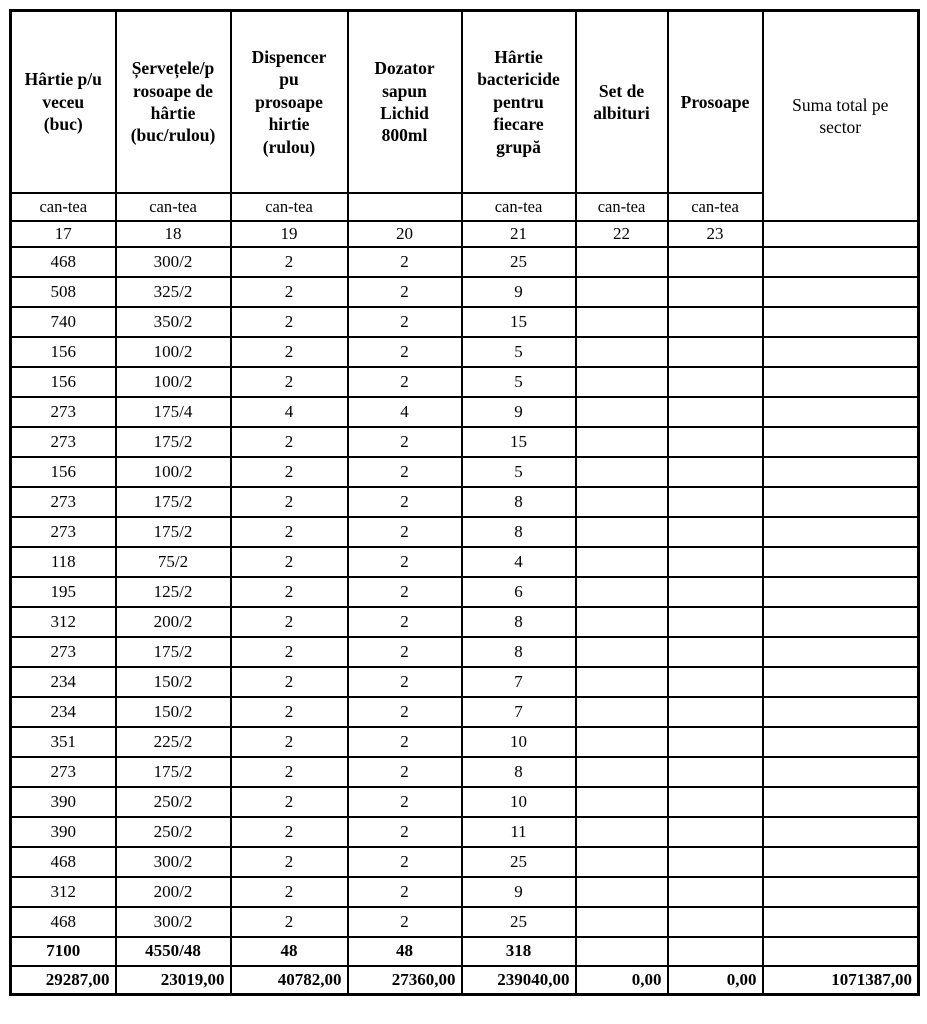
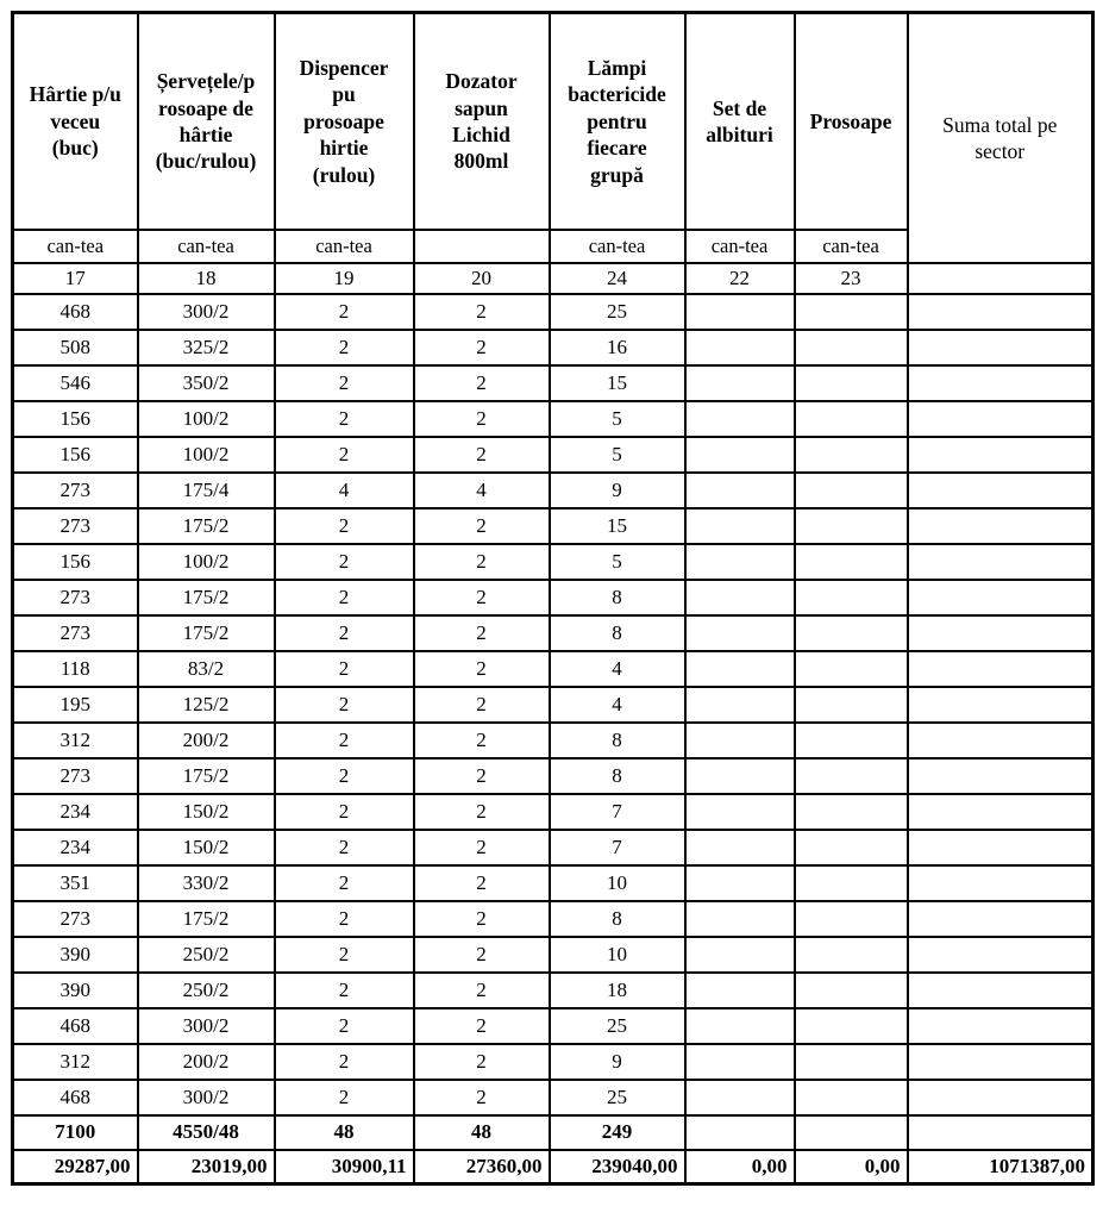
- Hârtie p/u veceu (buc)	Șervețele/p rosoape de hârtie (buc/rulou)	Dispencer pu prosoape hirtie (rulou)	Dozator sapun Lichid 800ml	Hârtie bactericide pentru fiecare grupă	Set de albituri	Prosoape	Suma total pe sector
+ Hârtie p/u veceu (buc)	Șervețele/p rosoape de hârtie (buc/rulou)	Dispencer pu prosoape hirtie (rulou)	Dozator sapun Lichid 800ml	Lămpi bactericide pentru fiecare grupă	Set de albituri	Prosoape	Suma total pe sector
  can-tea	can-tea	can-tea		can-tea	can-tea	can-tea
- 17	18	19	20	21	22	23
+ 17	18	19	20	24	22	23
  468	300/2	2	2	25
- 508	325/2	2	2	9
+ 508	325/2	2	2	16
- 740	350/2	2	2	15
+ 546	350/2	2	2	15
  156	100/2	2	2	5
  156	100/2	2	2	5
  273	175/4	4	4	9
  273	175/2	2	2	15
  156	100/2	2	2	5
  273	175/2	2	2	8
  273	175/2	2	2	8
- 118	75/2	2	2	4
+ 118	83/2	2	2	4
- 195	125/2	2	2	6
+ 195	125/2	2	2	4
  312	200/2	2	2	8
  273	175/2	2	2	8
  234	150/2	2	2	7
  234	150/2	2	2	7
- 351	225/2	2	2	10
+ 351	330/2	2	2	10
  273	175/2	2	2	8
  390	250/2	2	2	10
- 390	250/2	2	2	11
+ 390	250/2	2	2	18
  468	300/2	2	2	25
  312	200/2	2	2	9
  468	300/2	2	2	25
- 7100	4550/48	48	48	318
+ 7100	4550/48	48	48	249
- 29287,00	23019,00	40782,00	27360,00	239040,00	0,00	0,00	1071387,00
+ 29287,00	23019,00	30900,11	27360,00	239040,00	0,00	0,00	1071387,00
